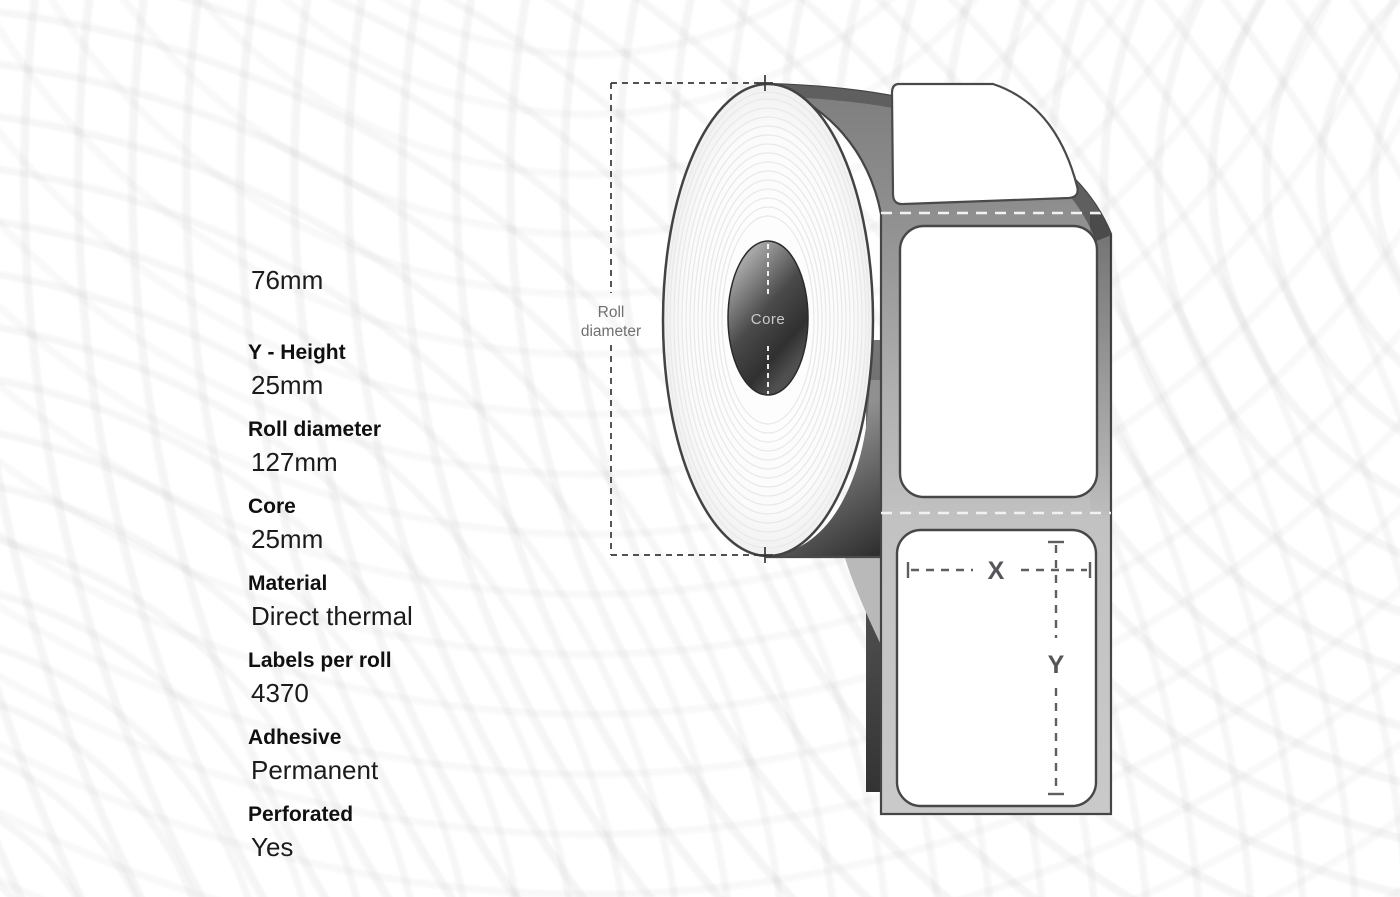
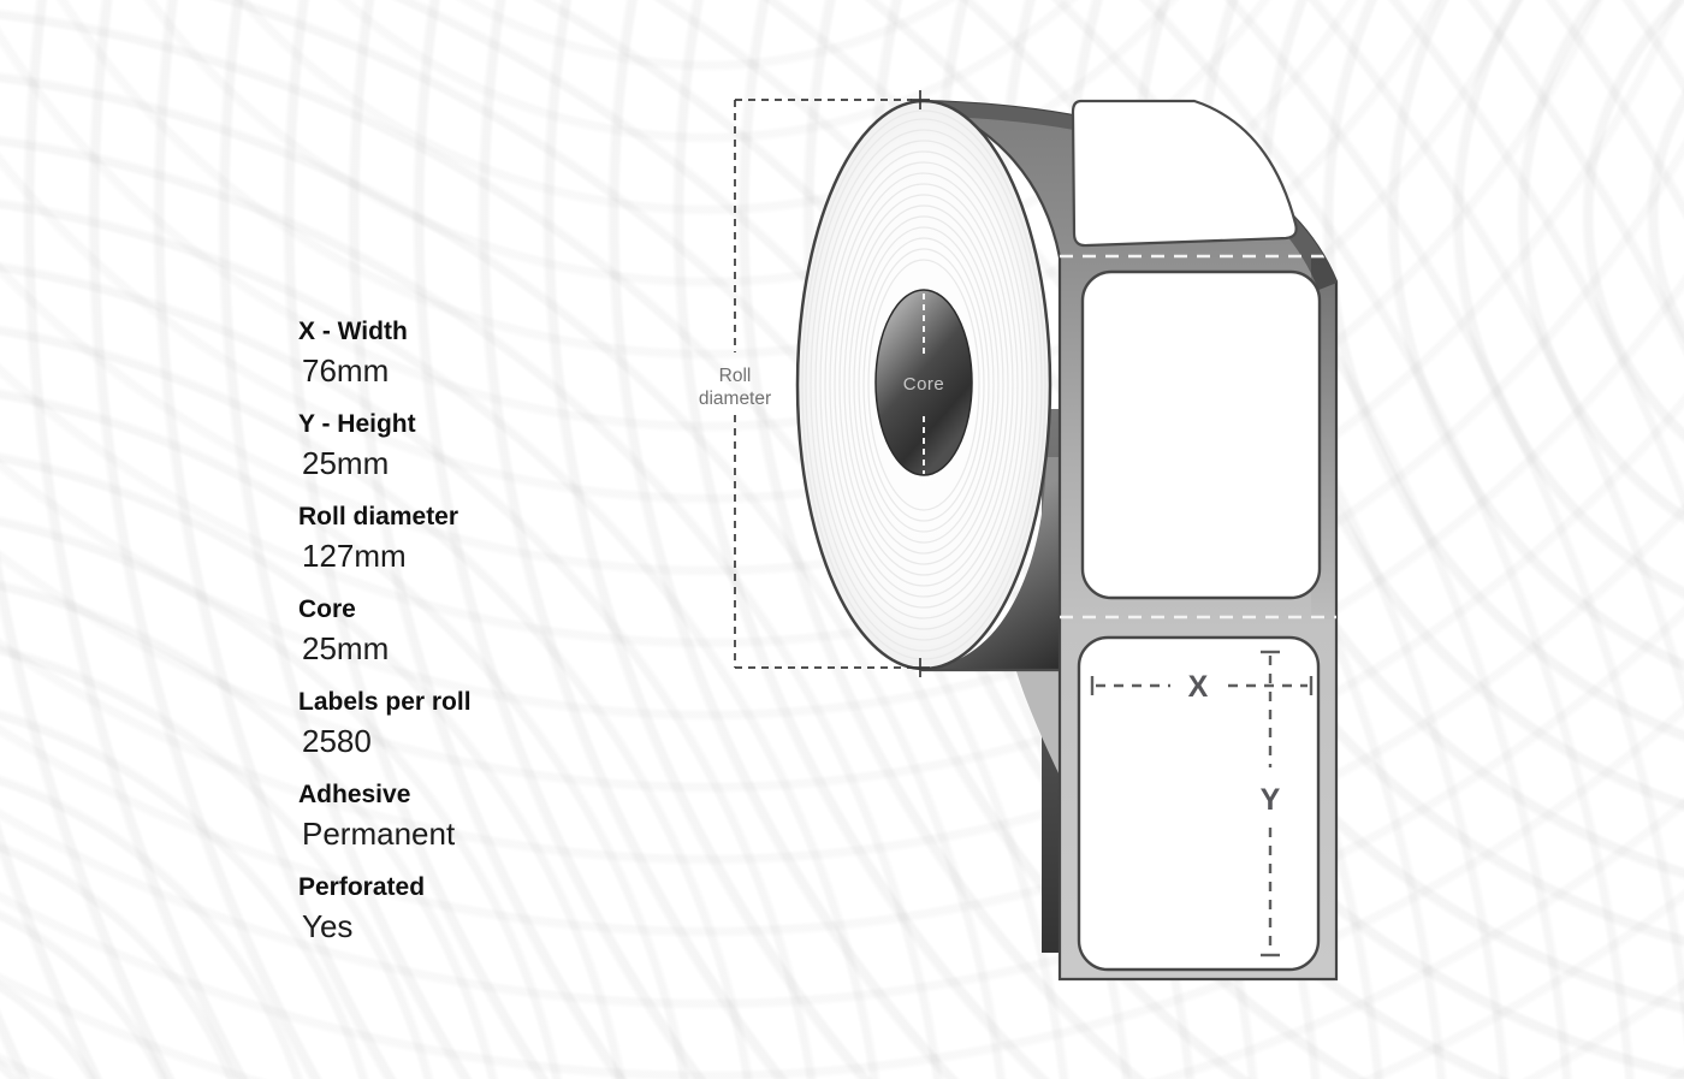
+ X - Width
  76mm
  Y - Height
  25mm
  Roll diameter
  127mm
  Core
  25mm
- Material
- Direct thermal
  Labels per roll
- 4370
+ 2580
  Adhesive
  Permanent
  Perforated
  Yes
  X
  Y
  Core
  Roll
  diameter
